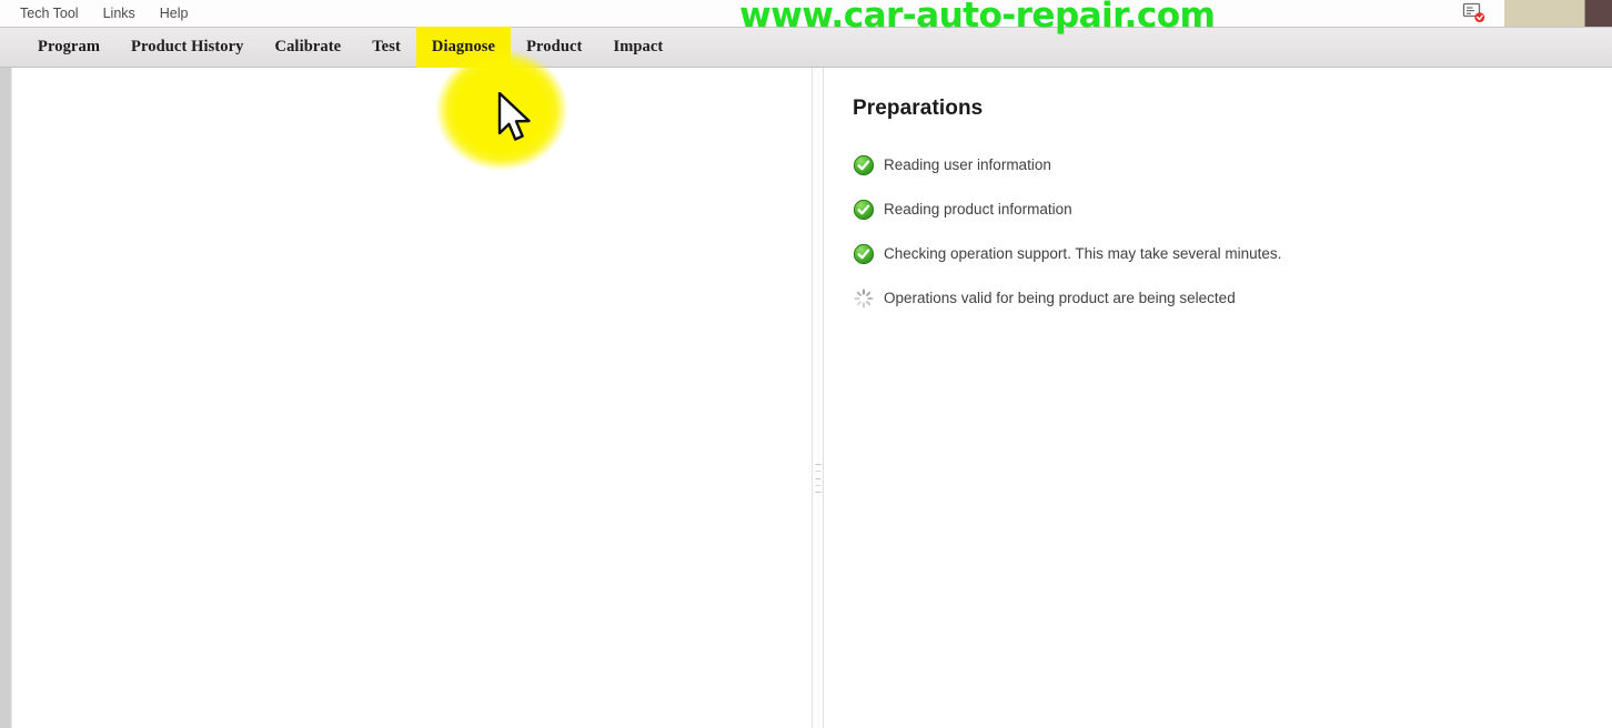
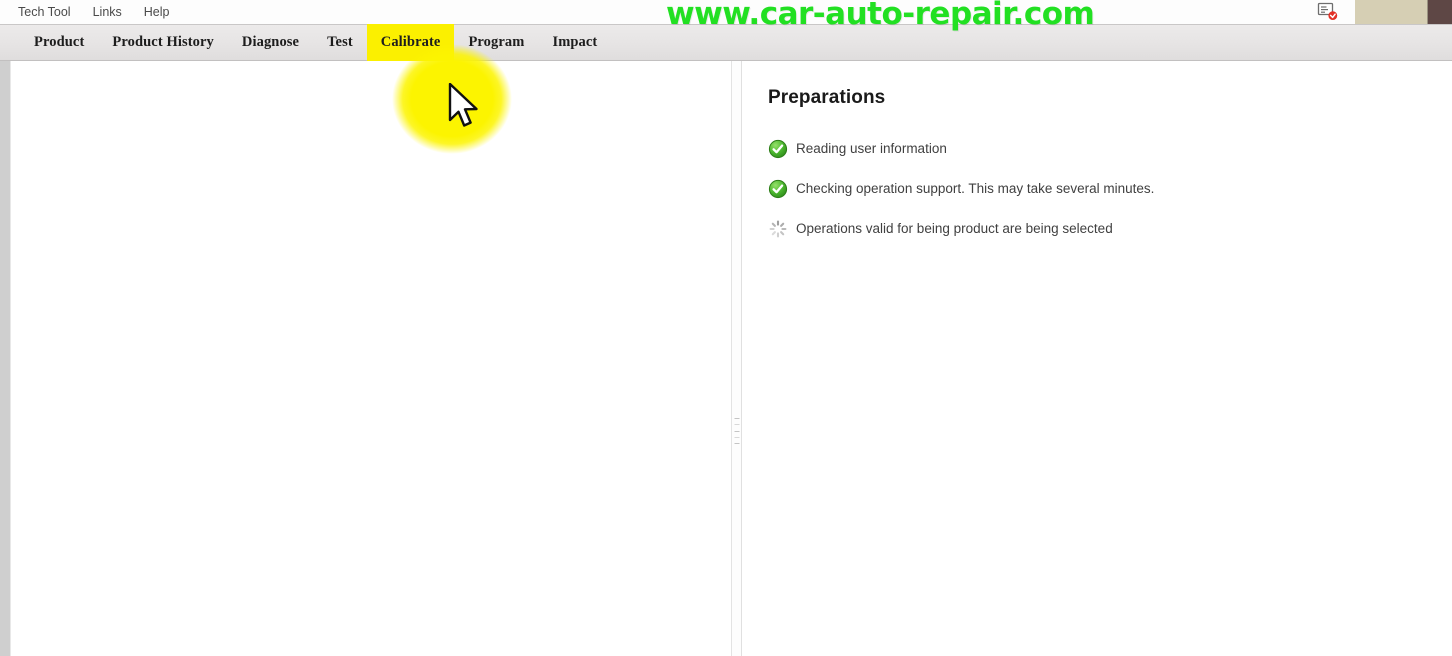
  Tech Tool
  Links
  Help
- Program
+ Product
  Product History
- Calibrate
+ Diagnose
  Test
- Diagnose
+ Calibrate
- Product
+ Program
  Impact
  Preparations
  Reading user information
- Reading product information
  Checking operation support. This may take several minutes.
  Operations valid for being product are being selected
  www.car-auto-repair.com
